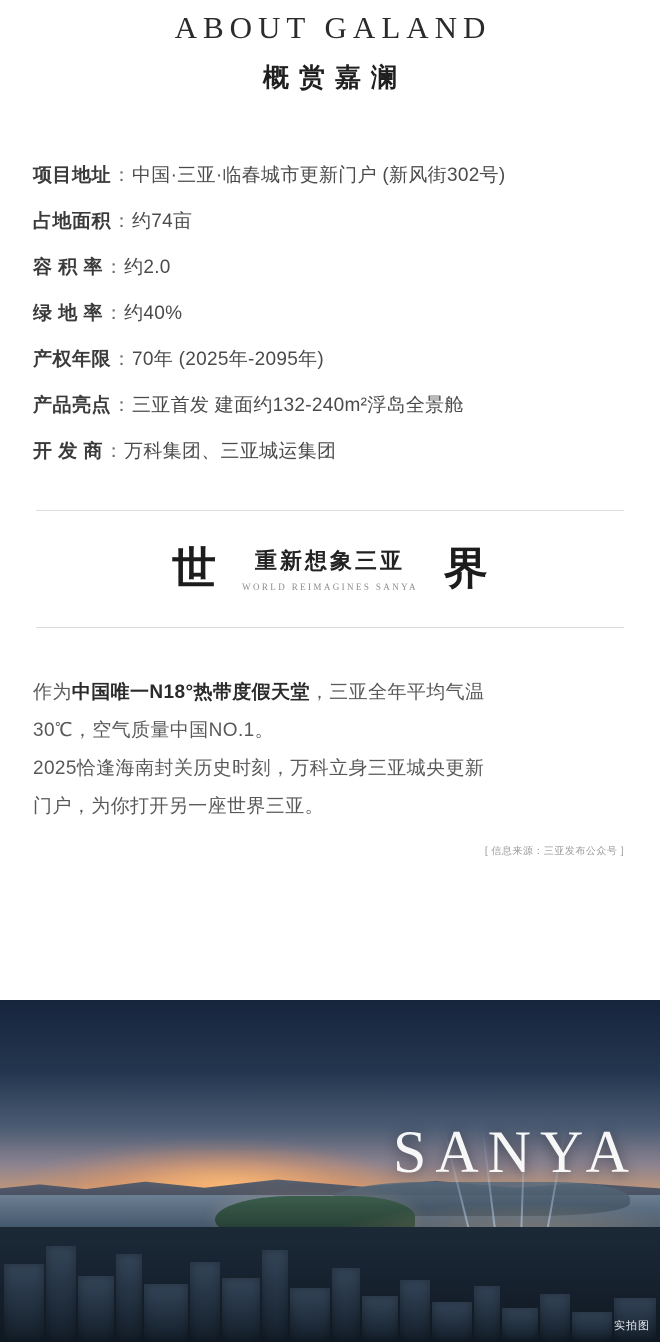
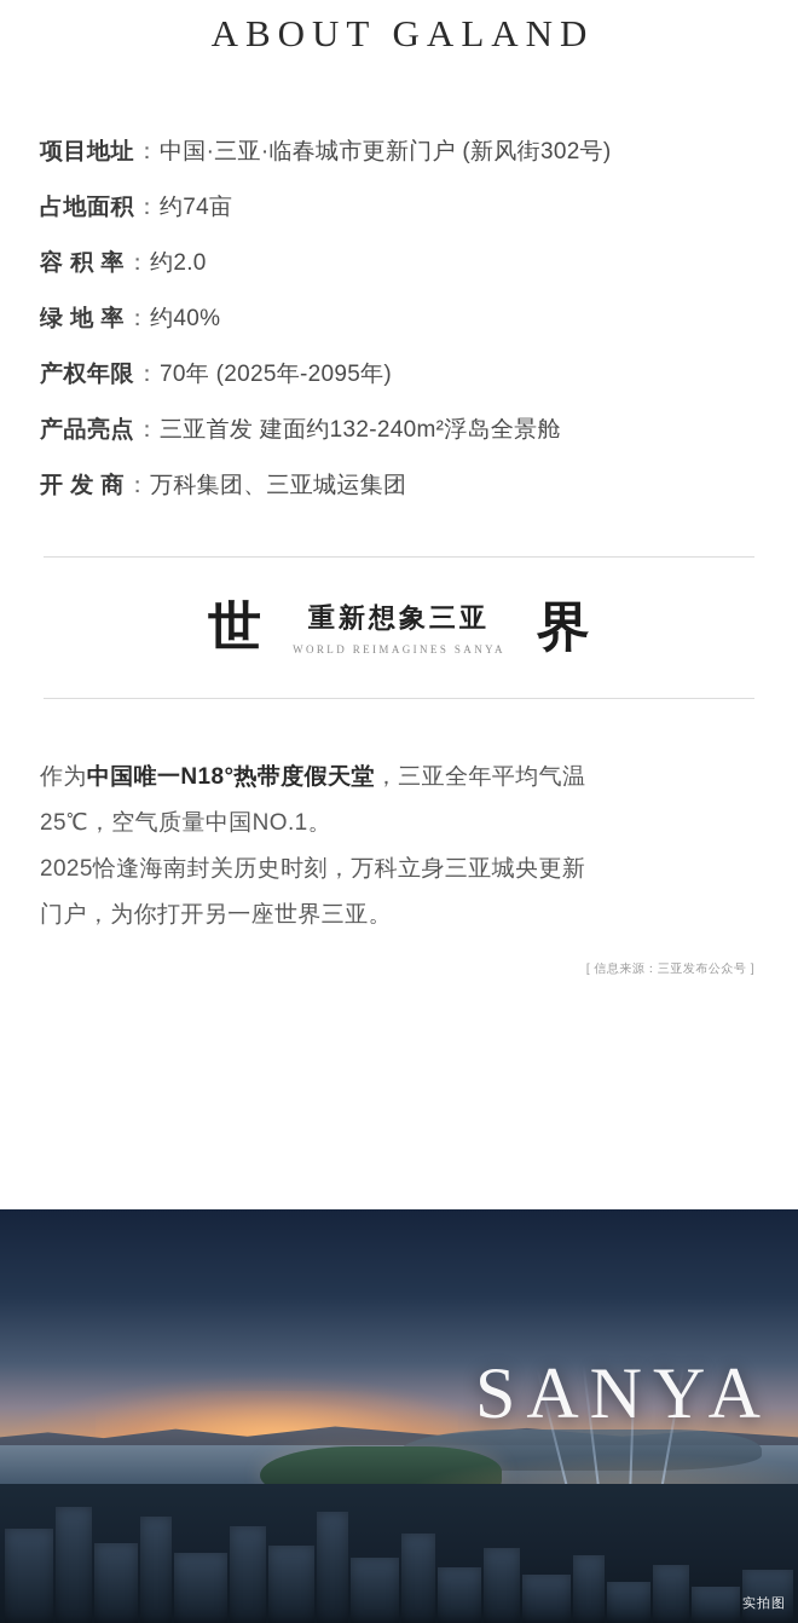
  ABOUT GALAND
- 概赏嘉澜
  项目地址
  ：
  中国·三亚·临春城市更新门户 (新风街302号)
  占地面积
  ：
  约74亩
  容 积 率
  ：
  约2.0
  绿 地 率
  ：
  约40%
  产权年限
  ：
  70年 (2025年-2095年)
  产品亮点
  ：
  三亚首发 建面约132-240m²浮岛全景舱
  开 发 商
  ：
  万科集团、三亚城运集团
  世
  重新想象三亚
  WORLD REIMAGINES SANYA
  界
  作为中国唯一N18°热带度假天堂，三亚全年平均气温
- 30℃，空气质量中国NO.1。
+ 25℃，空气质量中国NO.1。
  2025恰逢海南封关历史时刻，万科立身三亚城央更新
  门户，为你打开另一座世界三亚。
  [ 信息来源：三亚发布公众号 ]
  SANYA
  实拍图
